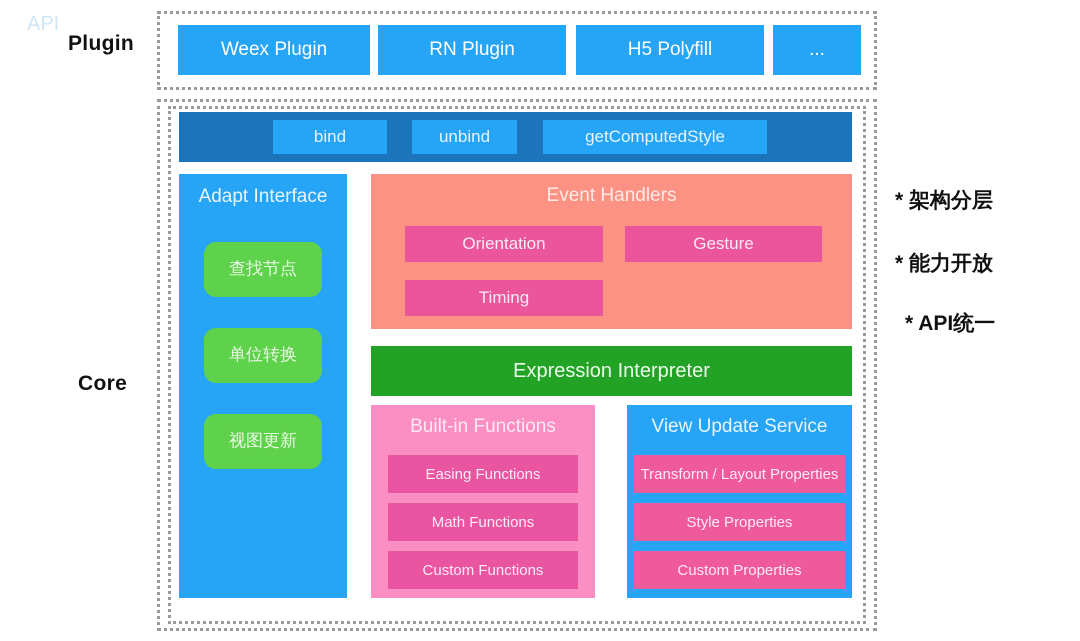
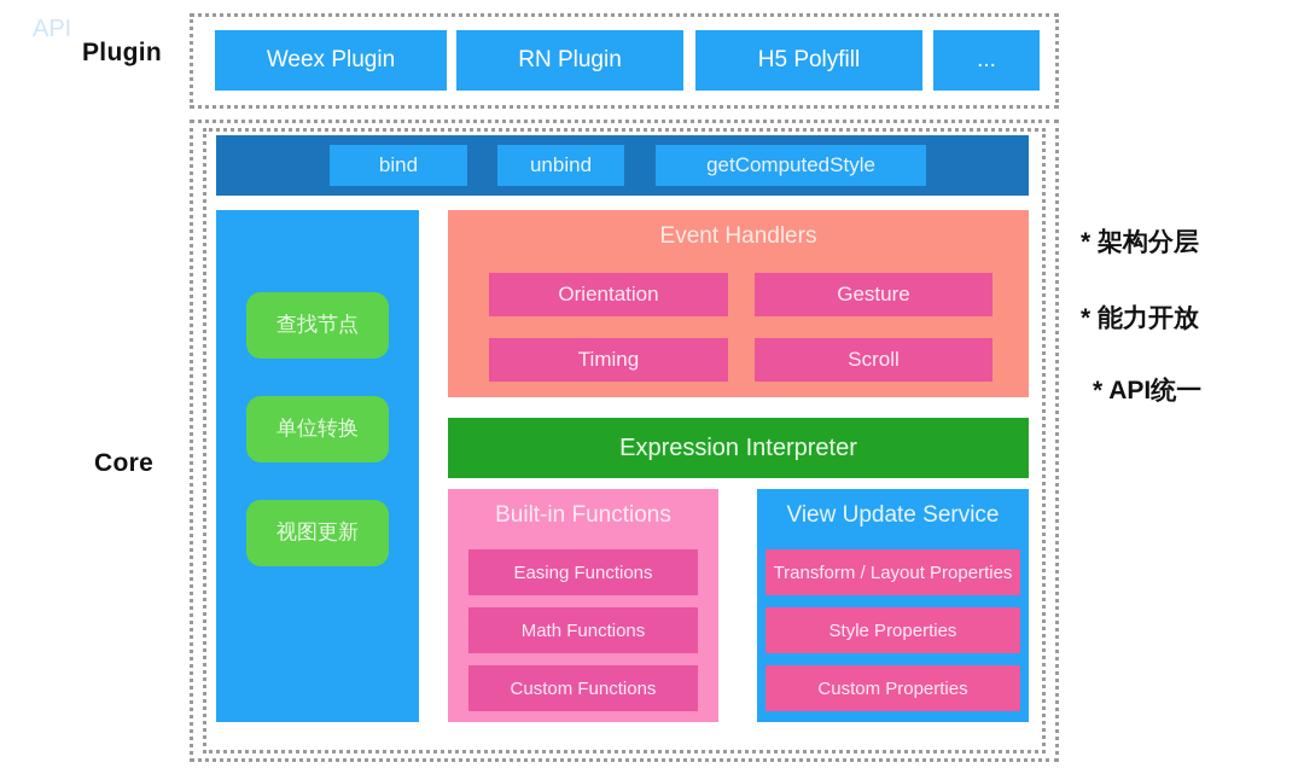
  Plugin
  Core
  Weex Plugin
  RN Plugin
  H5 Polyfill
  ...
  API
  bind
  unbind
  getComputedStyle
- Adapt Interface
  查找节点
  单位转换
  视图更新
  Event Handlers
  Orientation
  Gesture
  Timing
+ Scroll
  Expression Interpreter
  Built-in Functions
  Easing Functions
  Math Functions
  Custom Functions
  View Update Service
  Transform / Layout Properties
  Style Properties
  Custom Properties
  * 架构分层
  * 能力开放
  * API统一
